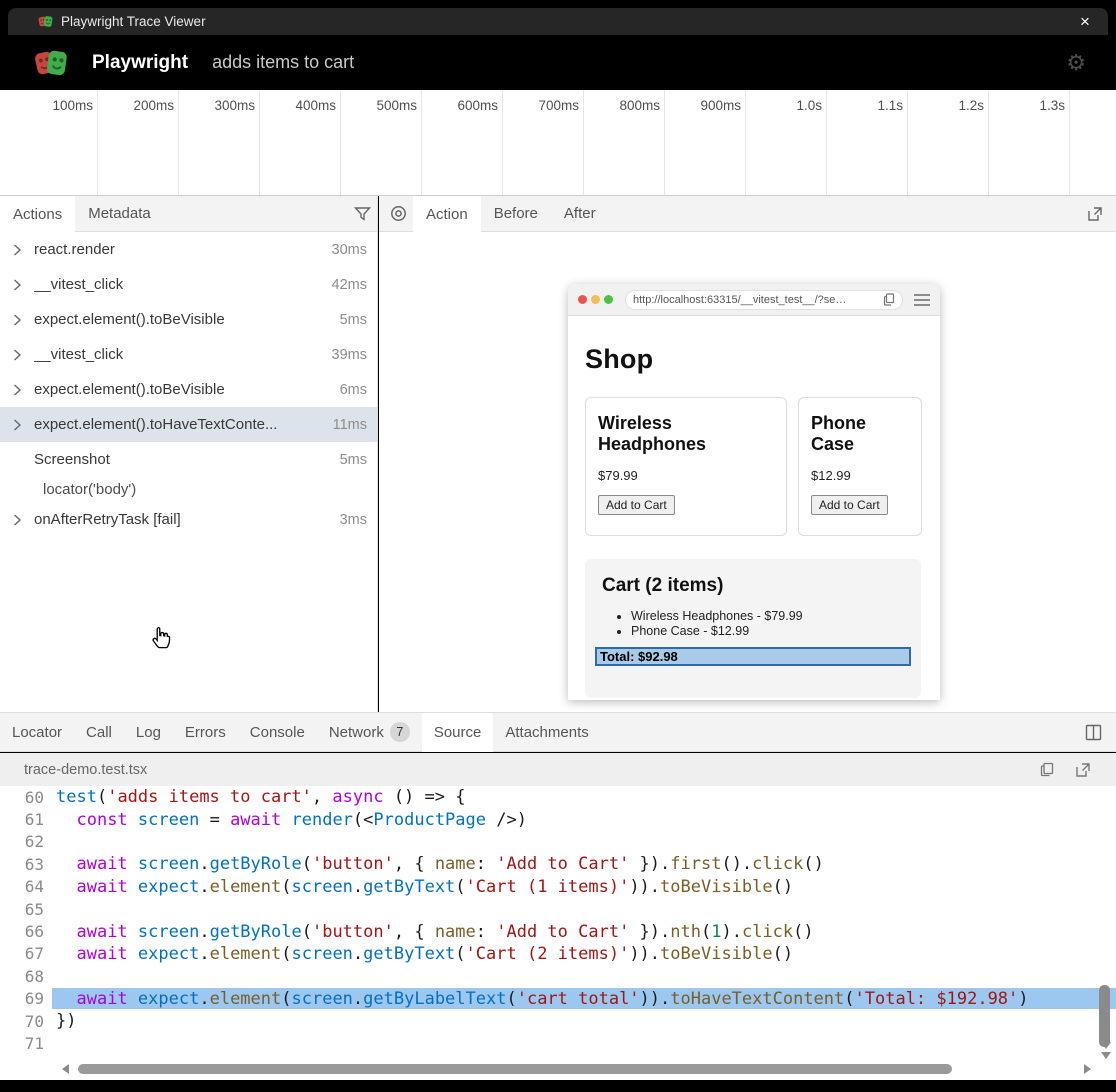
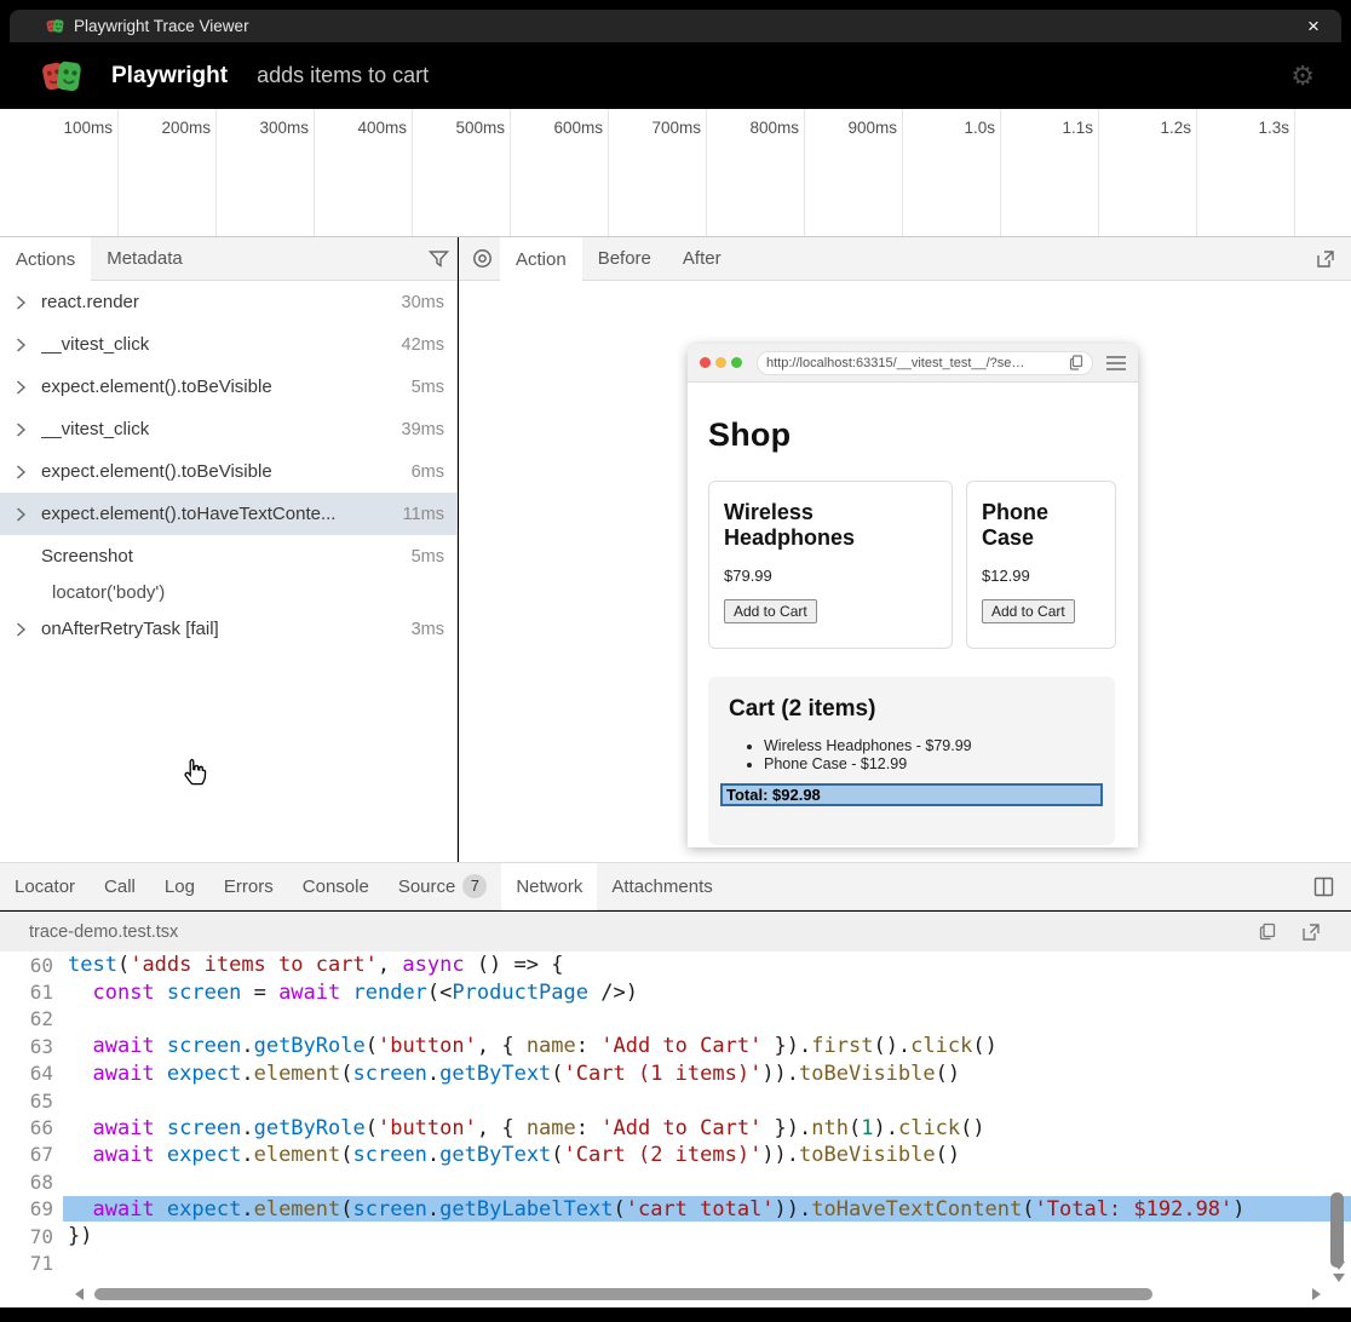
  Playwright Trace Viewer
  ×
  Playwright
  adds items to cart
  ⚙
  100ms
  200ms
  300ms
  400ms
  500ms
  600ms
  700ms
  800ms
  900ms
  1.0s
  1.1s
  1.2s
  1.3s
  Actions
  Metadata
  react.render
  30ms
  __vitest_click
  42ms
  expect.element().toBeVisible
  5ms
  __vitest_click
  39ms
  expect.element().toBeVisible
  6ms
  expect.element().toHaveTextConte...
  11ms
  Screenshot
  5ms
  locator('body')
  onAfterRetryTask [fail]
  3ms
  Action
  Before
  After
  http://localhost:63315/__vitest_test__/?se…
  Shop
  Wireless Headphones
  $79.99
  Add to Cart
  Phone Case
  $12.99
  Add to Cart
  Cart (2 items)
  Wireless Headphones - $79.99
  Phone Case - $12.99
  Total: $92.98
  Locator
  Call
  Log
  Errors
  Console
- Network
+ Source
  7
- Source
+ Network
  Attachments
  trace-demo.test.tsx
  60
  test('adds items to cart', async () => {
  61
  const screen = await render(<ProductPage />)
  62
  63
  await screen.getByRole('button', { name: 'Add to Cart' }).first().click()
  64
  await expect.element(screen.getByText('Cart (1 items)')).toBeVisible()
  65
  66
  await screen.getByRole('button', { name: 'Add to Cart' }).nth(1).click()
  67
  await expect.element(screen.getByText('Cart (2 items)')).toBeVisible()
  68
  69
  await expect.element(screen.getByLabelText('cart total')).toHaveTextContent('Total: $192.98')
  70
  })
  71
